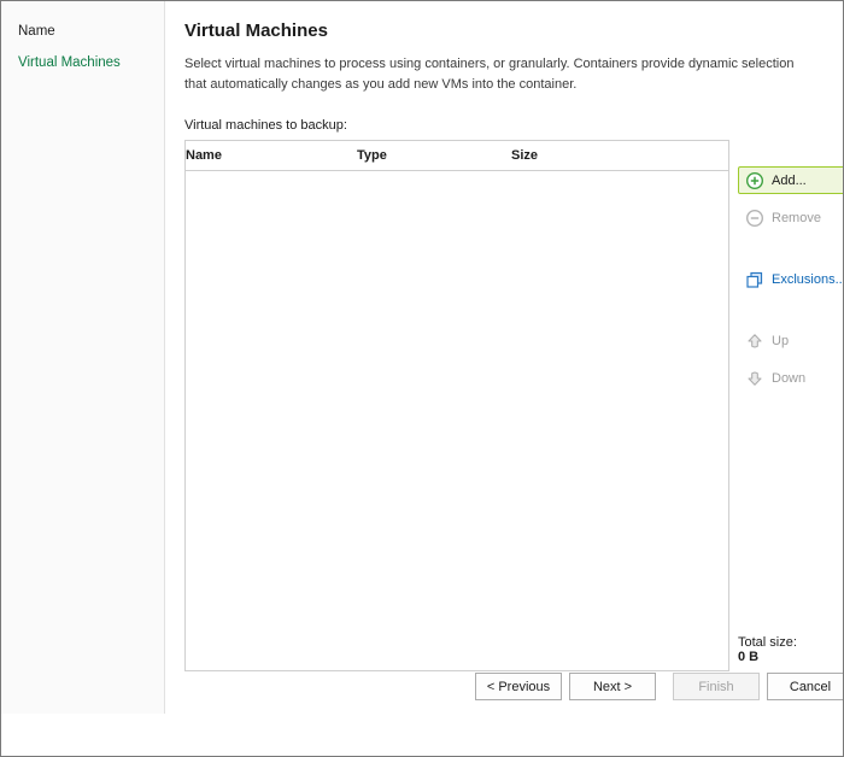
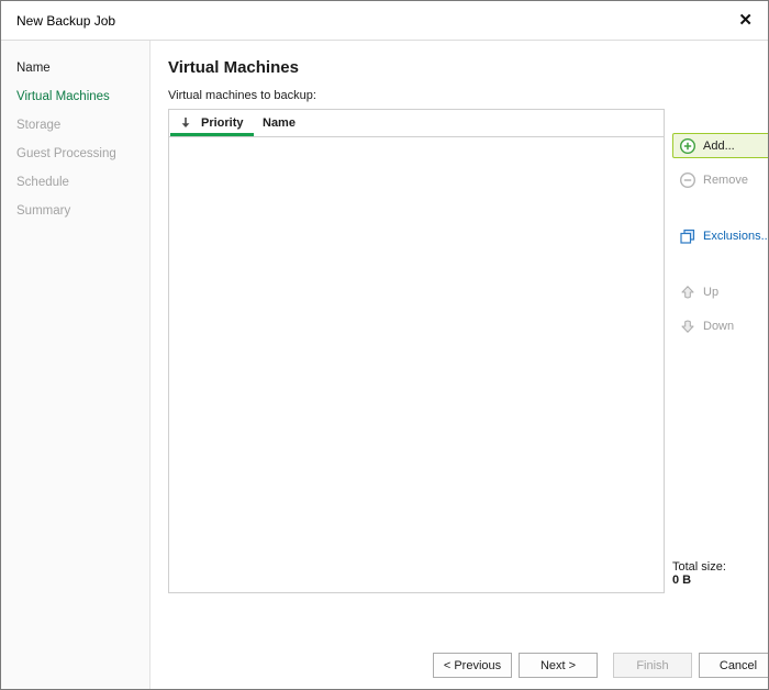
+ New Backup Job
+ ✕
  Name
  Virtual Machines
+ Storage
+ Guest Processing
+ Schedule
+ Summary
  Virtual Machines
- Select virtual machines to process using containers, or granularly. Containers provide dynamic selection that automatically changes as you add new VMs into the container.
  Virtual machines to backup:
+ Priority
  Name
- Type
- Size
  Add...
  Remove
  Exclusions..
  Up
  Down
  Total size:
  0 B
  < Previous
  Next >
  Finish
  Cancel
